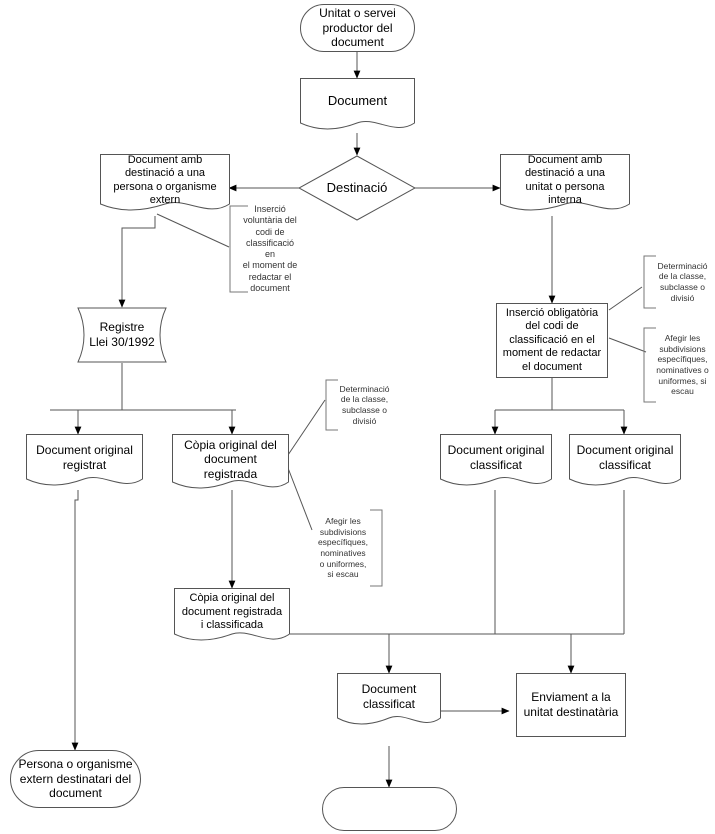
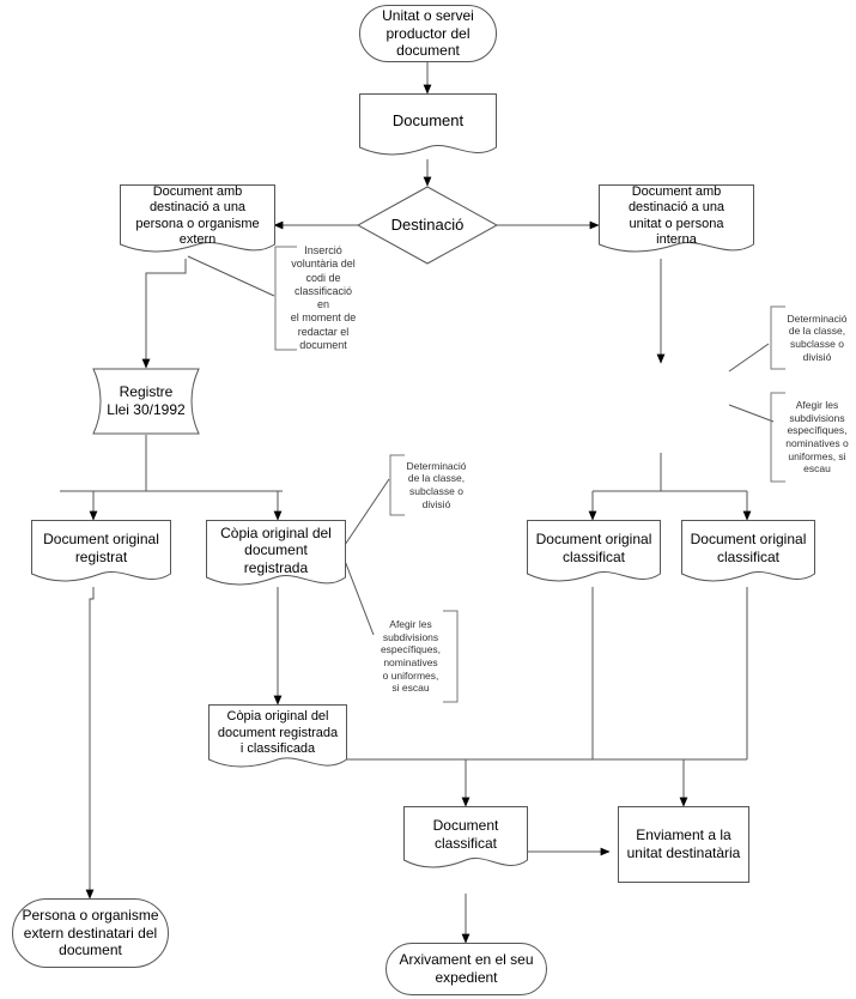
  Unitat o servei
  productor del
  document
  Document
  Destinació
  Document amb
  destinació a una
  persona o organisme
  extern
  Document amb
  destinació a una
  unitat o persona
  interna
  Inserció
  voluntària del
  codi de
  classificació en
  el moment de
  redactar el
  document
  Determinació
  de la classe,
  subclasse o
  divisió
  Afegir les
  subdivisions
  específiques,
  nominatives o
  uniformes, si
  escau
  Registre
  Llei 30/1992
- Inserció obligatòria
- del codi de
- classificació en el
- moment de redactar
- el document
  Determinació
  de la classe,
  subclasse o
  divisió
  Document original
  registrat
  Còpia original del
  document
  registrada
  Document original
  classificat
  Document original
  classificat
  Afegir les
  subdivisions
  específiques,
  nominatives
  o uniformes,
  si escau
  Còpia original del
  document registrada
  i classificada
  Document
  classificat
  Enviament a la
  unitat destinatària
  Persona o organisme
  extern destinatari del
  document
+ Arxivament en el seu
+ expedient
